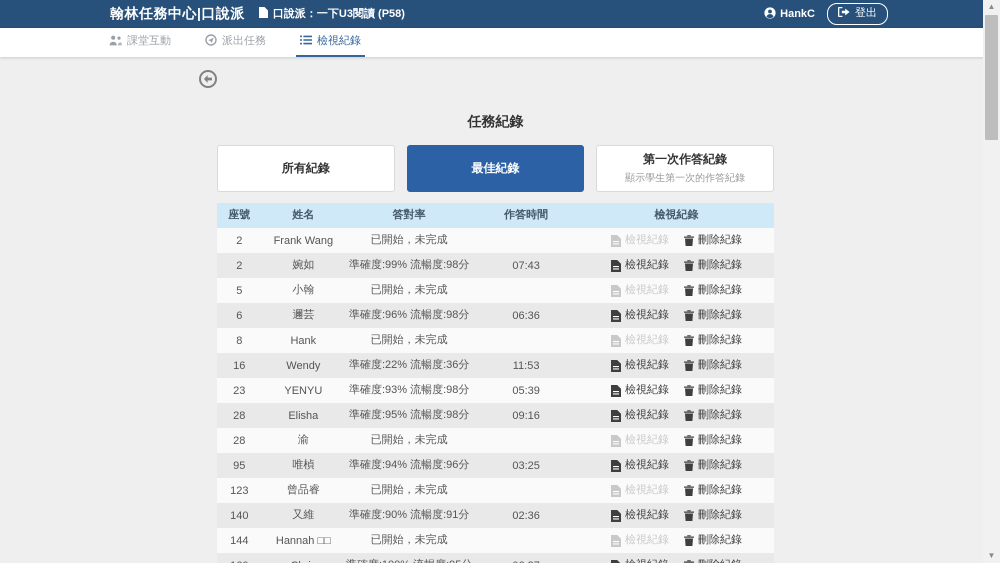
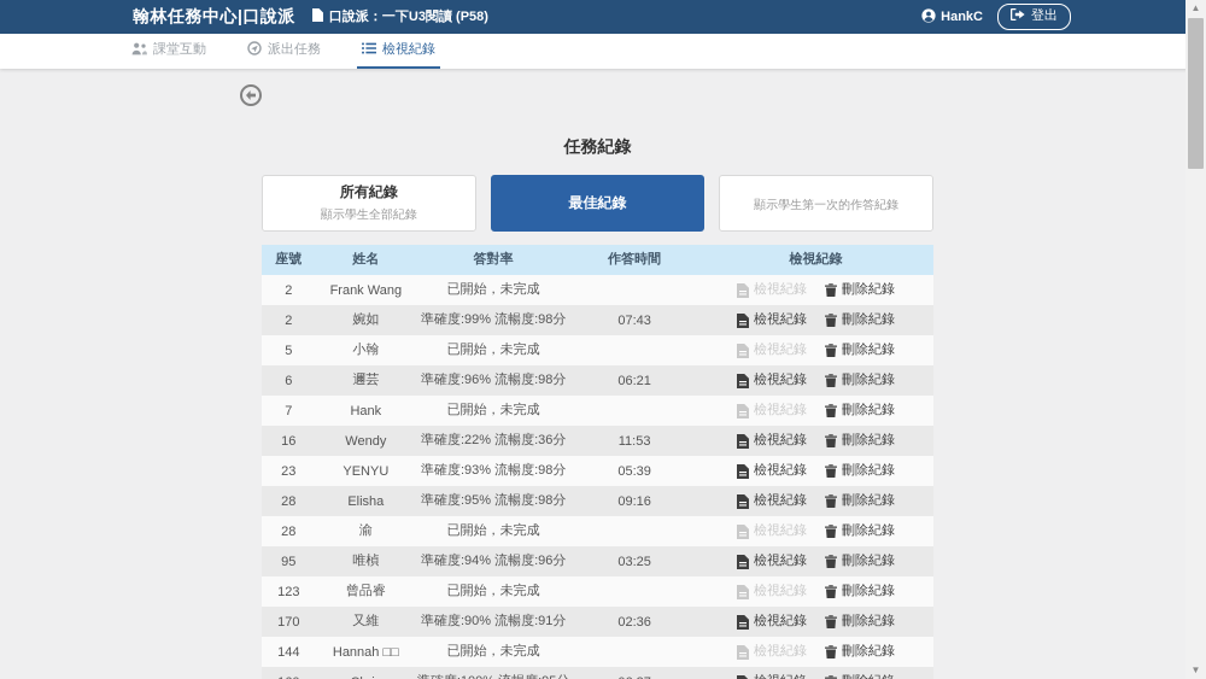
  翰林任務中心|口說派
  口說派：一下U3閱讀 (P58)
  HankC
  登出
  課堂互動
  派出任務
  檢視紀錄
  任務紀錄
  所有紀錄
+ 顯示學生全部紀錄
  最佳紀錄
- 第一次作答紀錄
  顯示學生第一次的作答紀錄
  座號	姓名	答對率	作答時間	檢視紀錄
  2	Frank Wang	已開始，未完成		檢視紀錄 刪除紀錄
  2	婉如	準確度:99% 流暢度:98分	07:43	檢視紀錄 刪除紀錄
  5	小翰	已開始，未完成		檢視紀錄 刪除紀錄
- 6	邇芸	準確度:96% 流暢度:98分	06:36	檢視紀錄 刪除紀錄
+ 6	邇芸	準確度:96% 流暢度:98分	06:21	檢視紀錄 刪除紀錄
- 8	Hank	已開始，未完成		檢視紀錄 刪除紀錄
+ 7	Hank	已開始，未完成		檢視紀錄 刪除紀錄
  16	Wendy	準確度:22% 流暢度:36分	11:53	檢視紀錄 刪除紀錄
  23	YENYU	準確度:93% 流暢度:98分	05:39	檢視紀錄 刪除紀錄
  28	Elisha	準確度:95% 流暢度:98分	09:16	檢視紀錄 刪除紀錄
  28	渝	已開始，未完成		檢視紀錄 刪除紀錄
  95	唯楨	準確度:94% 流暢度:96分	03:25	檢視紀錄 刪除紀錄
  123	曾品睿	已開始，未完成		檢視紀錄 刪除紀錄
- 140	又維	準確度:90% 流暢度:91分	02:36	檢視紀錄 刪除紀錄
+ 170	又維	準確度:90% 流暢度:91分	02:36	檢視紀錄 刪除紀錄
  144	Hannah □□	已開始，未完成		檢視紀錄 刪除紀錄
  ▲
  ▼
